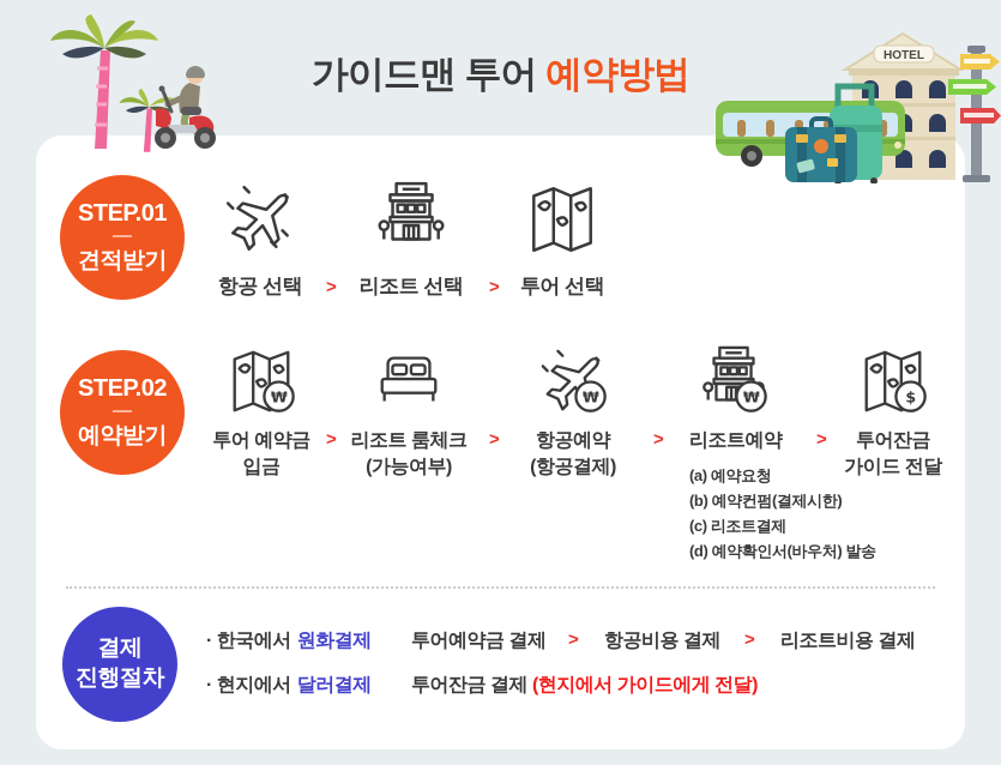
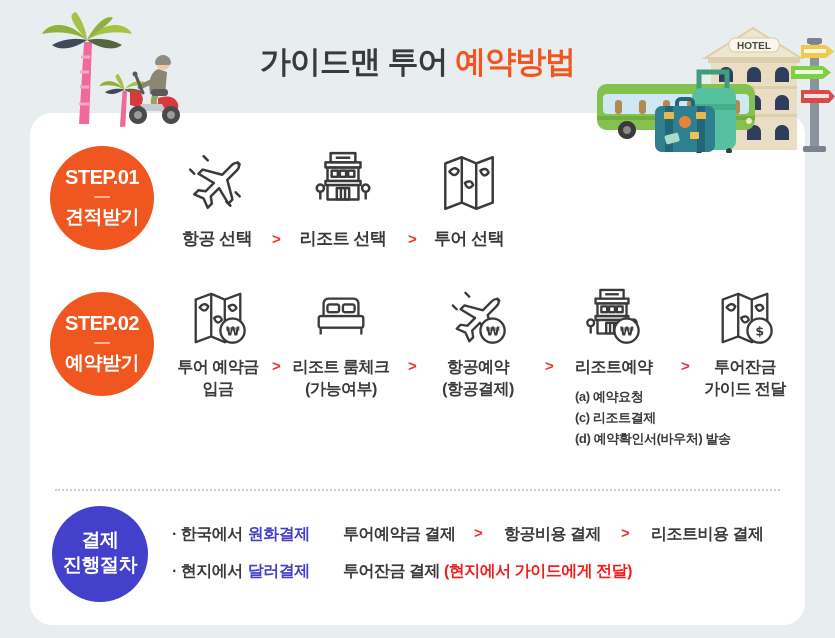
  가이드맨 투어 예약방법
  HOTEL
  STEP.01
  견적받기
  항공 선택
  >
  리조트 선택
  >
  투어 선택
  STEP.02
  예약받기
  ₩
  투어 예약금
  입금
  >
  리조트 룸체크
  (가능여부)
  >
  ₩
  항공예약
  (항공결제)
  >
  ₩
  리조트예약
  (a) 예약요청
- (b) 예약컨펌(결제시한)
  (c) 리조트결제
  (d) 예약확인서(바우처) 발송
  >
  $
  투어잔금
  가이드 전달
  결제
  진행절차
  · 한국에서 원화결제
  투어예약금 결제
  >
  항공비용 결제
  >
  리조트비용 결제
  · 현지에서 달러결제
  투어잔금 결제 (현지에서 가이드에게 전달)
